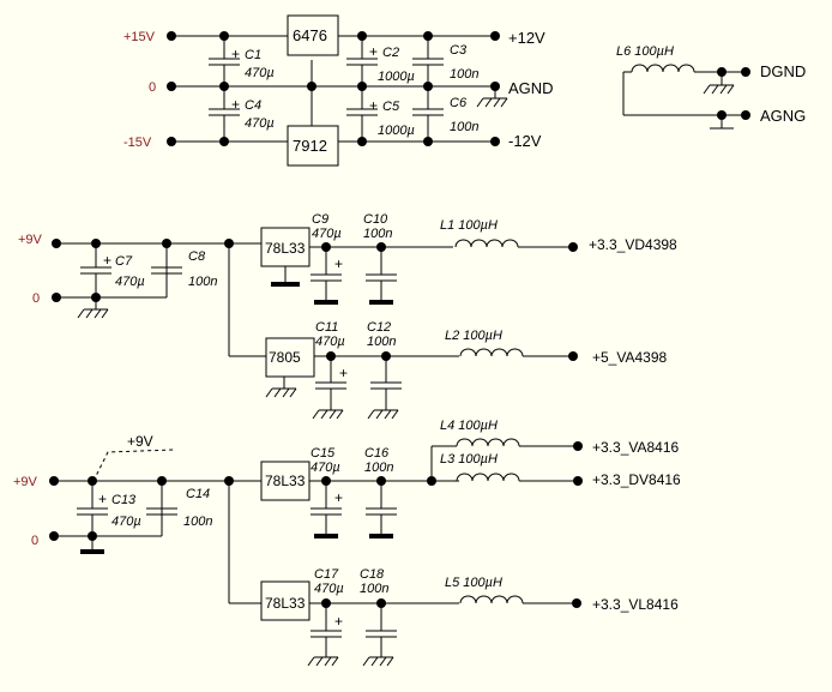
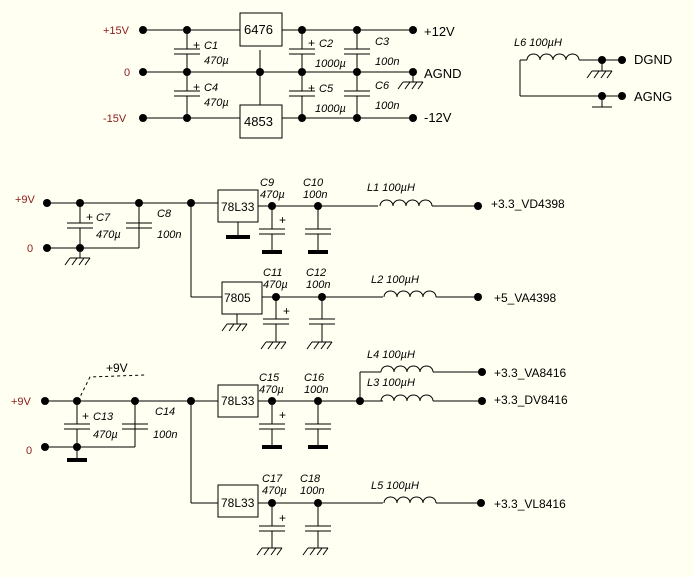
  +15V
  0
  -15V
  6476
- 7912
+ 4853
  +
  C1
  470µ
  +
  C4
  470µ
  +
  C2
  1000µ
  +
  C5
  1000µ
  C3
  100n
  C6
  100n
  +12V
  AGND
  -12V
  L6 100µH
  DGND
  AGNG
  +9V
  0
  +
  C7
  470µ
  C8
  100n
  78L33
  C9
  470µ
  +
  C10
  100n
  L1 100µH
  +3.3_VD4398
  7805
  C11
  470µ
  +
  C12
  100n
  L2 100µH
  +5_VA4398
  +9V
  0
  +9V
  +
  C13
  470µ
  C14
  100n
  78L33
  C15
  470µ
  +
  C16
  100n
  L4 100µH
  L3 100µH
  +3.3_VA8416
  +3.3_DV8416
  78L33
  C17
  470µ
  +
  C18
  100n
  L5 100µH
  +3.3_VL8416
